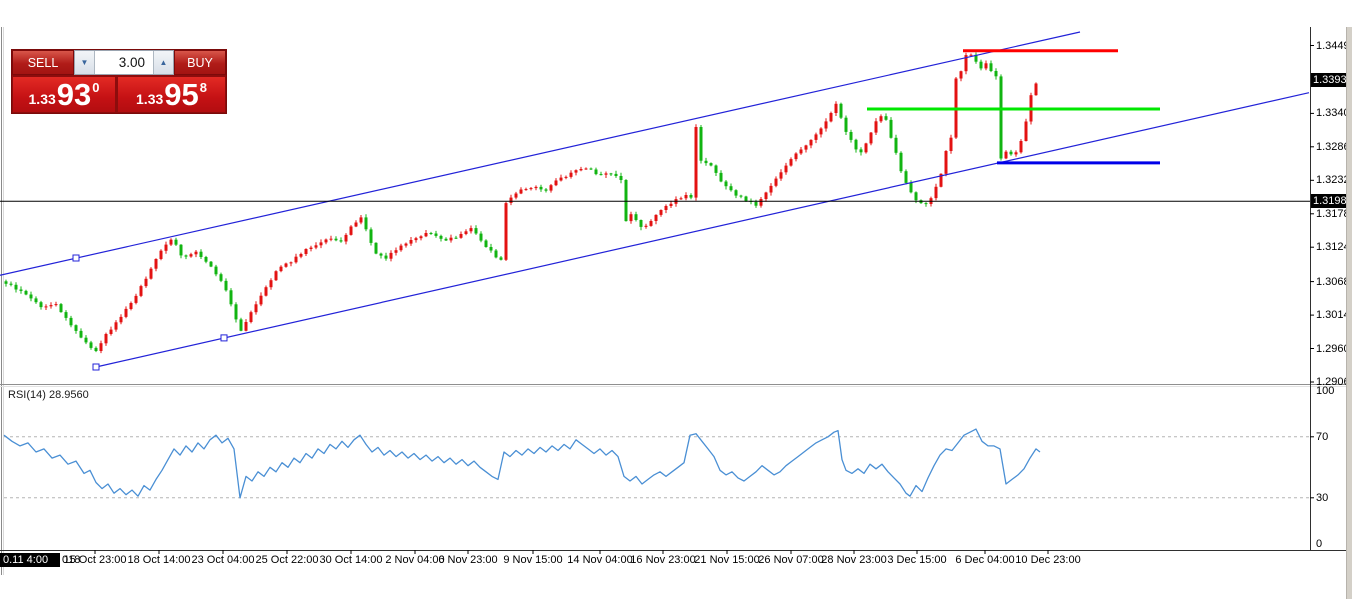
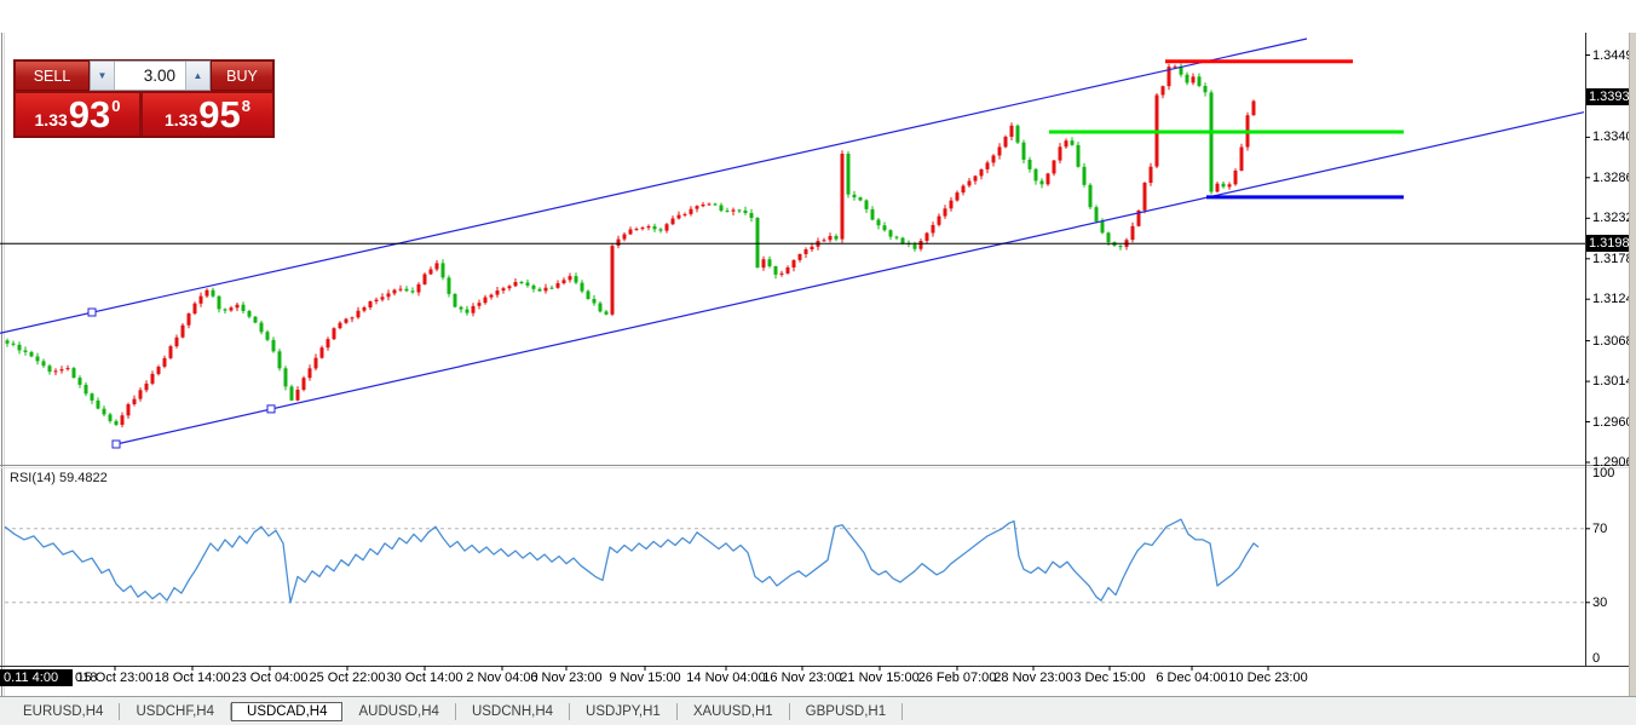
  SELL
  ▼
  3.00
  ▲
  BUY
  1.33
  93
  0
  1.33
  95
  8
- RSI(14) 28.9560
+ RSI(14) 59.4822
  1.3393
  1.3198
  0.11 4:00
  018
  1.344
  1.334
  1.328
  1.323
  1.317
  1.312
  1.306
  1.301
  1.296
  1.290
  100
  70
  30
  0
  15 Oct 23:00
  18 Oct 14:00
  23 Oct 04:00
  25 Oct 22:00
  30 Oct 14:00
  2 Nov 04:00
  6 Nov 23:00
  9 Nov 15:00
  14 Nov 04:00
  16 Nov 23:00
  21 Nov 15:00
- 26 Nov 07:00
+ 26 Feb 07:00
  28 Nov 23:00
  3 Dec 15:00
  6 Dec 04:00
  10 Dec 23:00
+ EURUSD,H4
+ USDCHF,H4
+ USDCAD,H4
+ AUDUSD,H4
+ USDCNH,H4
+ USDJPY,H1
+ XAUUSD,H1
+ GBPUSD,H1
